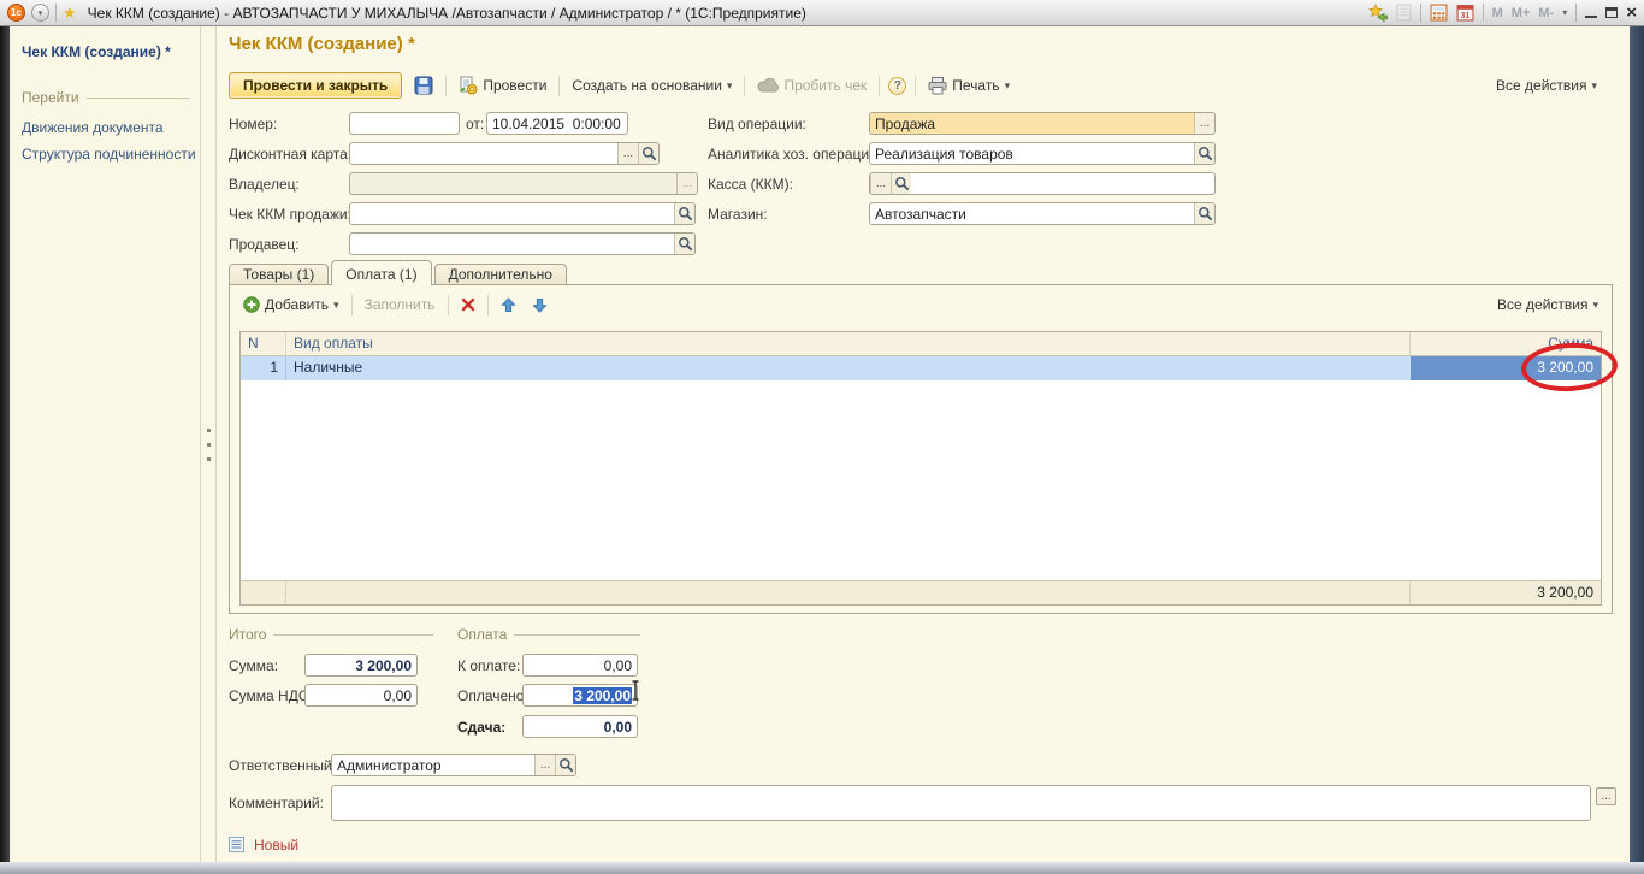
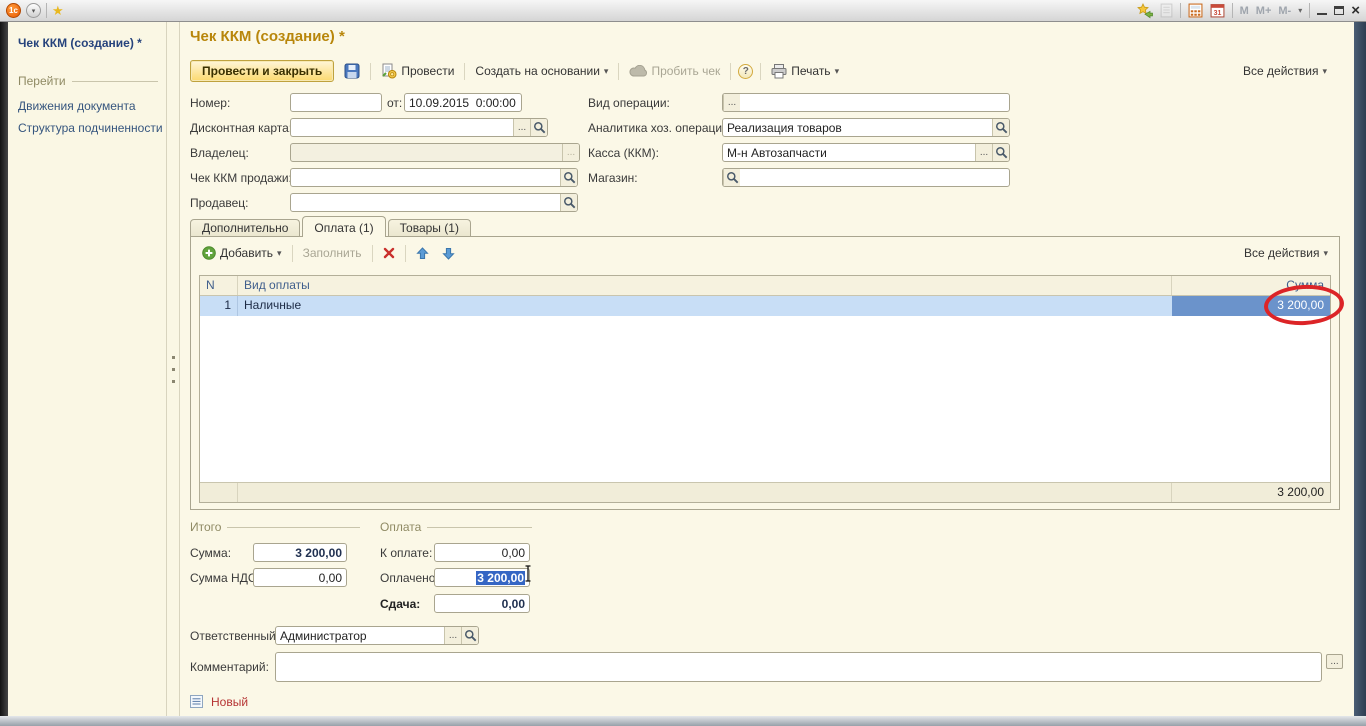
  1с
  ★
- Чек ККМ (создание) - АВТОЗАПЧАСТИ У МИХАЛЫЧА /Автозапчасти / Администратор / * (1С:Предприятие)
  M
  M+
  M-
  ▾
  ×
  Чек ККМ (создание) *
  Перейти
  Движения документа
  Структура подчиненности
  Чек ККМ (создание) *
  Провести и закрыть
  Провести
  Создать на основании
  ▾
  Пробить чек
  ?
  Печать
  ▾
  Все действия
  ▾
  Номер:
  от:
- 10.04.2015 0:00:00
+ 10.09.2015 0:00:00
  Дисконтная карта
  ...
  Владелец:
  ...
  Чек ККМ продажи
  Продавец:
  Вид операции:
- Продажа
  ...
  Аналитика хоз. операци
  Реализация товаров
  Касса (ККМ):
+ М-н Автозапчасти
  ...
  Магазин:
- Автозапчасти
- Товары (1)
+ Дополнительно
  Оплата (1)
- Дополнительно
+ Товары (1)
  Добавить
  ▾
  Заполнить
  Все действия
  ▾
  N
  Вид оплаты
  Сумма
  1
  Наличные
  3 200,00
  3 200,00
  Итого
  Оплата
  Сумма:
  3 200,00
  Сумма НД
  0,00
  К оплате:
  0,00
  Оплачено
  3 200,00
  Сдача:
  0,00
  Ответственный
  Администратор
  ...
  Комментарий:
  ...
  Новый
